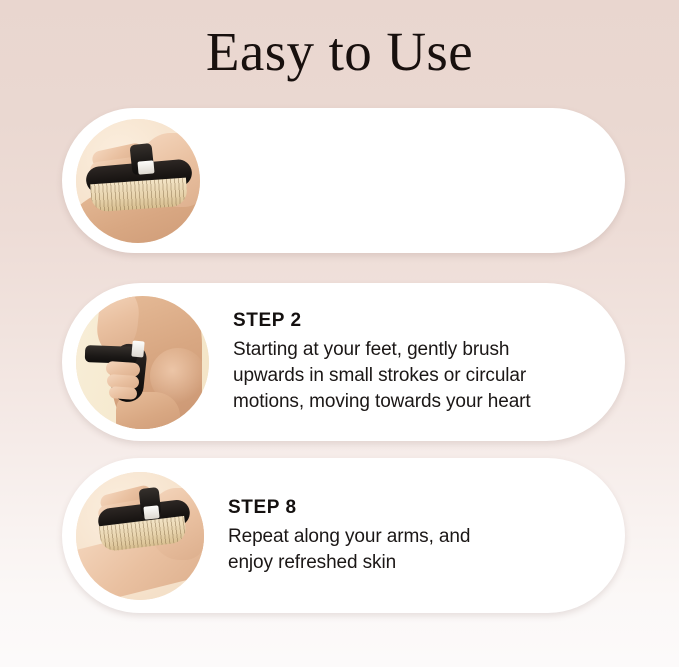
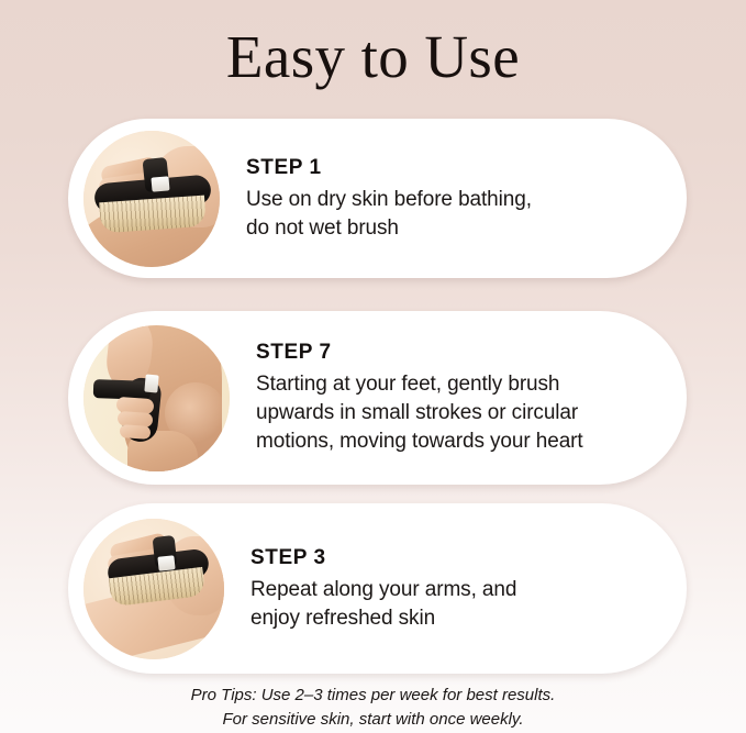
  Easy to Use
+ STEP 1
+ Use on dry skin before bathing,
+ do not wet brush
- STEP 2
+ STEP 7
  Starting at your feet, gently brush
  upwards in small strokes or circular
  motions, moving towards your heart
- STEP 8
+ STEP 3
  Repeat along your arms, and
  enjoy refreshed skin
+ Pro Tips: Use 2–3 times per week for best results.
+ For sensitive skin, start with once weekly.
